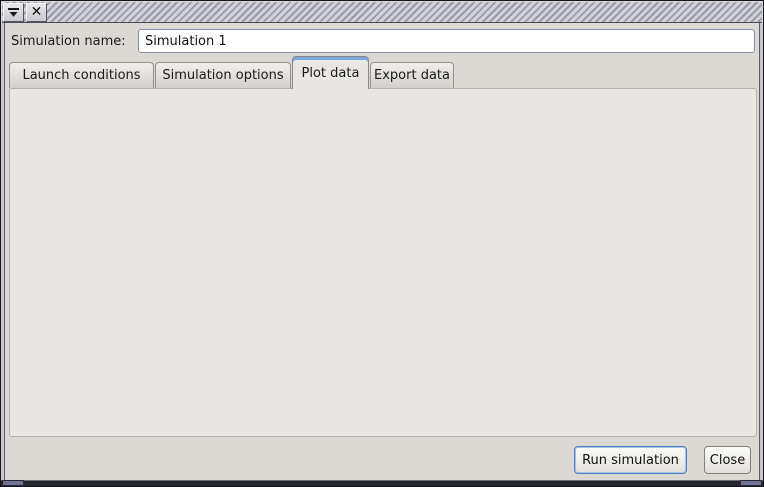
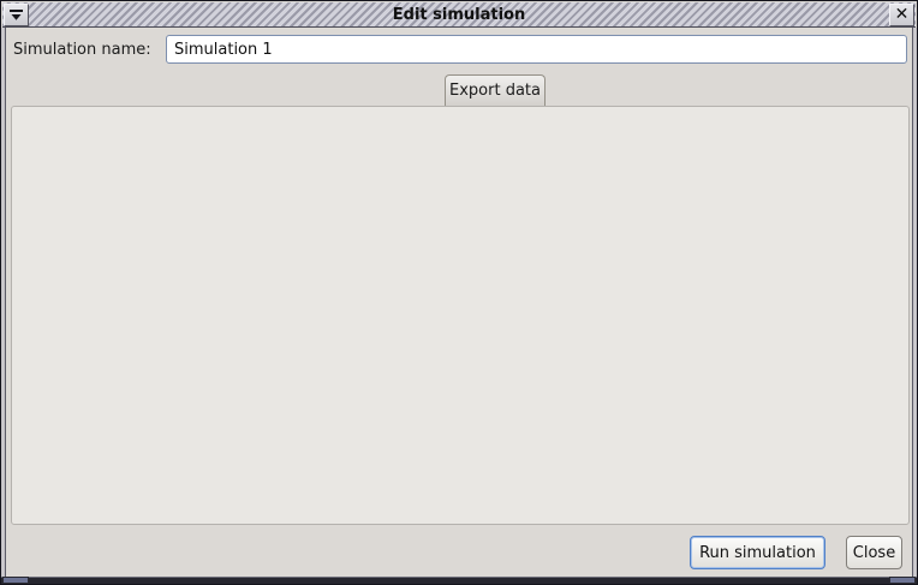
+ Edit simulation
  ✕
  Simulation name:
  Simulation 1
- Launch conditions
- Simulation options
- Plot data
  Export data
  Run simulation
  Close
